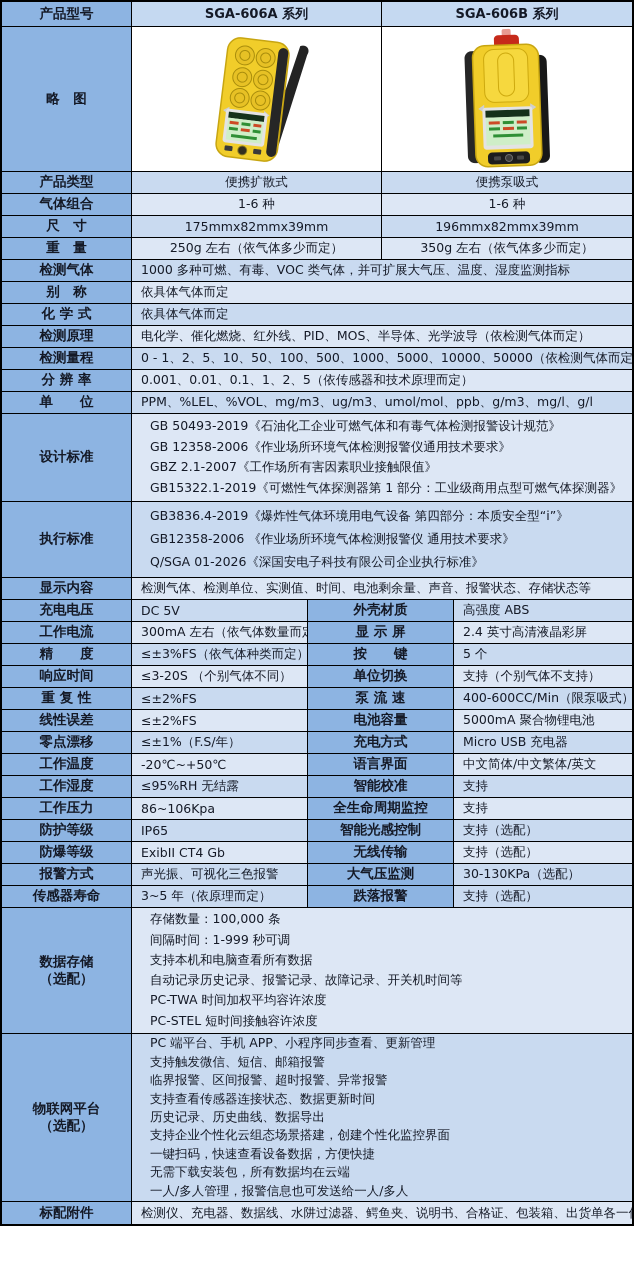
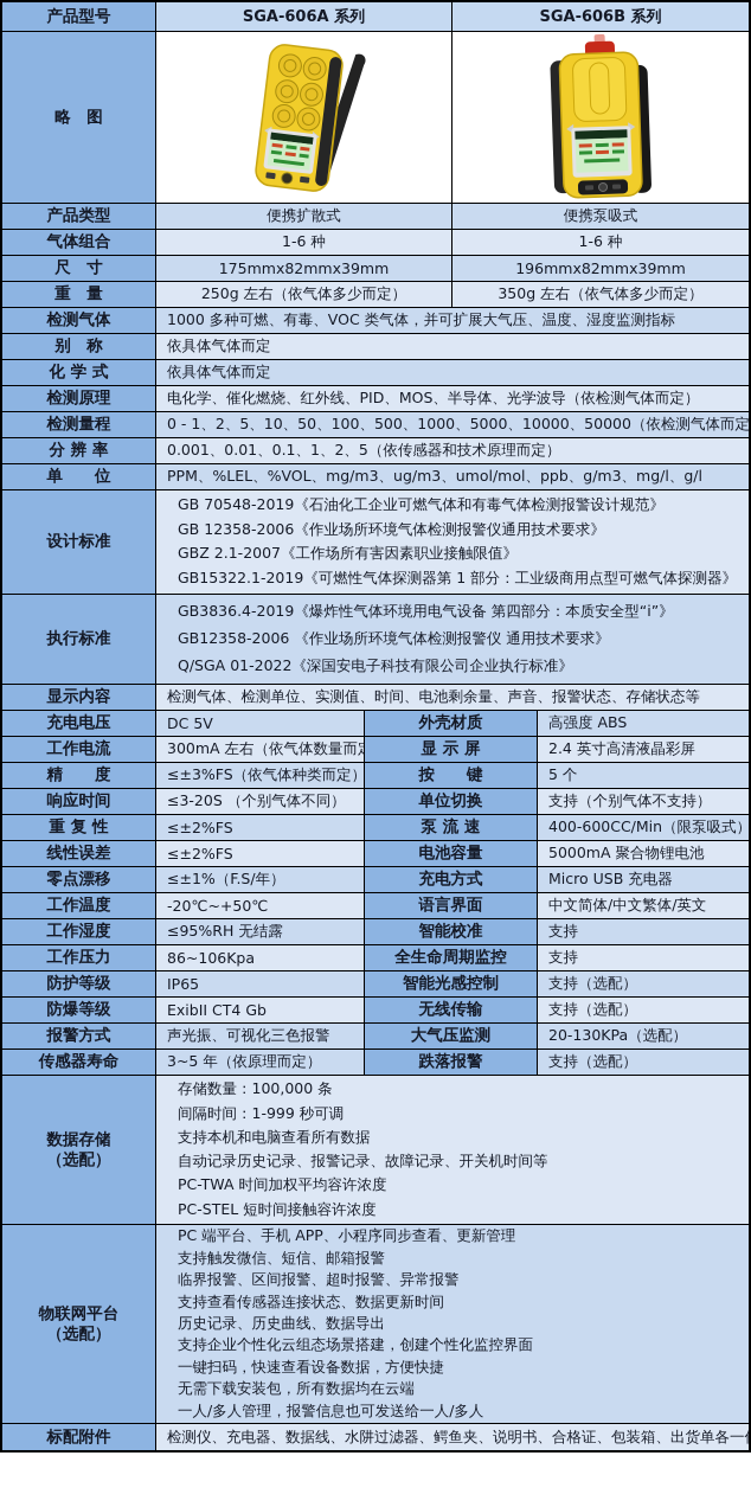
  产品型号
  SGA-606A 系列
  SGA-606B 系列
  略 图
  产品类型
  便携扩散式
  便携泵吸式
  气体组合
  1-6 种
  1-6 种
  尺 寸
  175mmx82mmx39mm
  196mmx82mmx39mm
  重 量
  250g 左右（依气体多少而定）
  350g 左右（依气体多少而定）
  检测气体
  1000 多种可燃、有毒、VOC 类气体，并可扩展大气压、温度、湿度监测指标
  别 称
  依具体气体而定
  化 学 式
  依具体气体而定
  检测原理
  电化学、催化燃烧、红外线、PID、MOS、半导体、光学波导（依检测气体而定）
  检测量程
  0 - 1、2、5、10、50、100、500、1000、5000、10000、50000（依检测气体而定
  分 辨 率
  0.001、0.01、0.1、1、2、5（依传感器和技术原理而定）
  单 位
  PPM、%LEL、%VOL、mg/m3、ug/m3、umol/mol、ppb、g/m3、mg/l、g/l
  设计标准
- GB 50493-2019《石油化工企业可燃气体和有毒气体检测报警设计规范》
+ GB 70548-2019《石油化工企业可燃气体和有毒气体检测报警设计规范》
  GB 12358-2006《作业场所环境气体检测报警仪通用技术要求》
  GBZ 2.1-2007《工作场所有害因素职业接触限值》
  GB15322.1-2019《可燃性气体探测器第 1 部分：工业级商用点型可燃气体探测器》
  执行标准
  GB3836.4-2019《爆炸性气体环境用电气设备 第四部分：本质安全型“i”》
  GB12358-2006 《作业场所环境气体检测报警仪 通用技术要求》
- Q/SGA 01-2026《深国安电子科技有限公司企业执行标准》
+ Q/SGA 01-2022《深国安电子科技有限公司企业执行标准》
  显示内容
  检测气体、检测单位、实测值、时间、电池剩余量、声音、报警状态、存储状态等
  充电电压
  DC 5V
  外壳材质
  高强度 ABS
  工作电流
  300mA 左右（依气体数量而
  显 示 屏
  2.4 英寸高清液晶彩屏
  精 度
  ≤±3%FS（依气体种类而定）
  按 键
  5 个
  响应时间
  ≤3-20S （个别气体不同）
  单位切换
  支持（个别气体不支持）
  重 复 性
  ≤±2%FS
  泵 流 速
  400-600CC/Min（限泵吸式）
  线性误差
  ≤±2%FS
  电池容量
  5000mA 聚合物锂电池
  零点漂移
  ≤±1%（F.S/年）
  充电方式
  Micro USB 充电器
  工作温度
  -20℃~+50℃
  语言界面
  中文简体/中文繁体/英文
  工作湿度
  ≤95%RH 无结露
  智能校准
  支持
  工作压力
  86~106Kpa
  全生命周期监控
  支持
  防护等级
  IP65
  智能光感控制
  支持（选配）
  防爆等级
  ExibII CT4 Gb
  无线传输
  支持（选配）
  报警方式
  声光振、可视化三色报警
  大气压监测
- 30-130KPa（选配）
+ 20-130KPa（选配）
  传感器寿命
  3~5 年（依原理而定）
  跌落报警
  支持（选配）
  数据存储
  （选配）
  存储数量：100,000 条
  间隔时间：1-999 秒可调
  支持本机和电脑查看所有数据
  自动记录历史记录、报警记录、故障记录、开关机时间等
  PC-TWA 时间加权平均容许浓度
  PC-STEL 短时间接触容许浓度
  物联网平台
  （选配）
  PC 端平台、手机 APP、小程序同步查看、更新管理
  支持触发微信、短信、邮箱报警
  临界报警、区间报警、超时报警、异常报警
  支持查看传感器连接状态、数据更新时间
  历史记录、历史曲线、数据导出
  支持企业个性化云组态场景搭建，创建个性化监控界面
  一键扫码，快速查看设备数据，方便快捷
  无需下载安装包，所有数据均在云端
  一人/多人管理，报警信息也可发送给一人/多人
  标配附件
  检测仪、充电器、数据线、水阱过滤器、鳄鱼夹、说明书、合格证、包装箱、出货单各一
